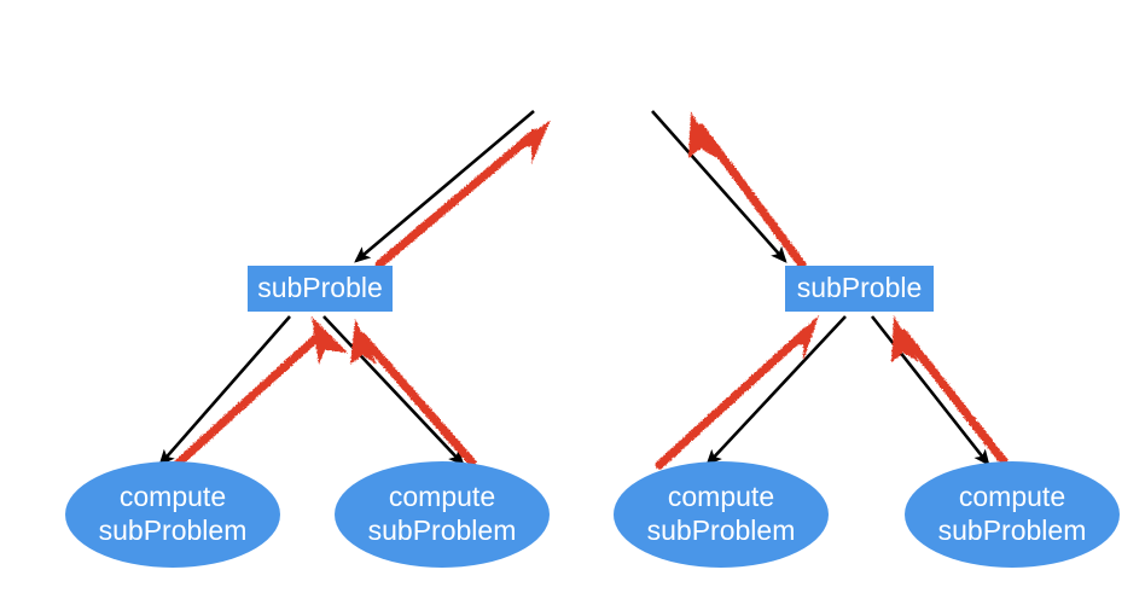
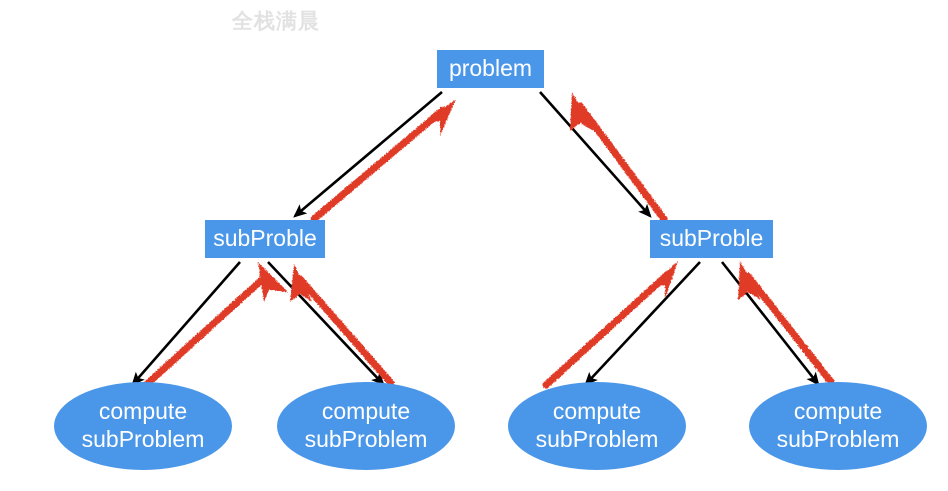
+ 全栈满晨
+ problem
  subProble
  subProble
  compute
  subProblem
  compute
  subProblem
  compute
  subProblem
  compute
  subProblem
